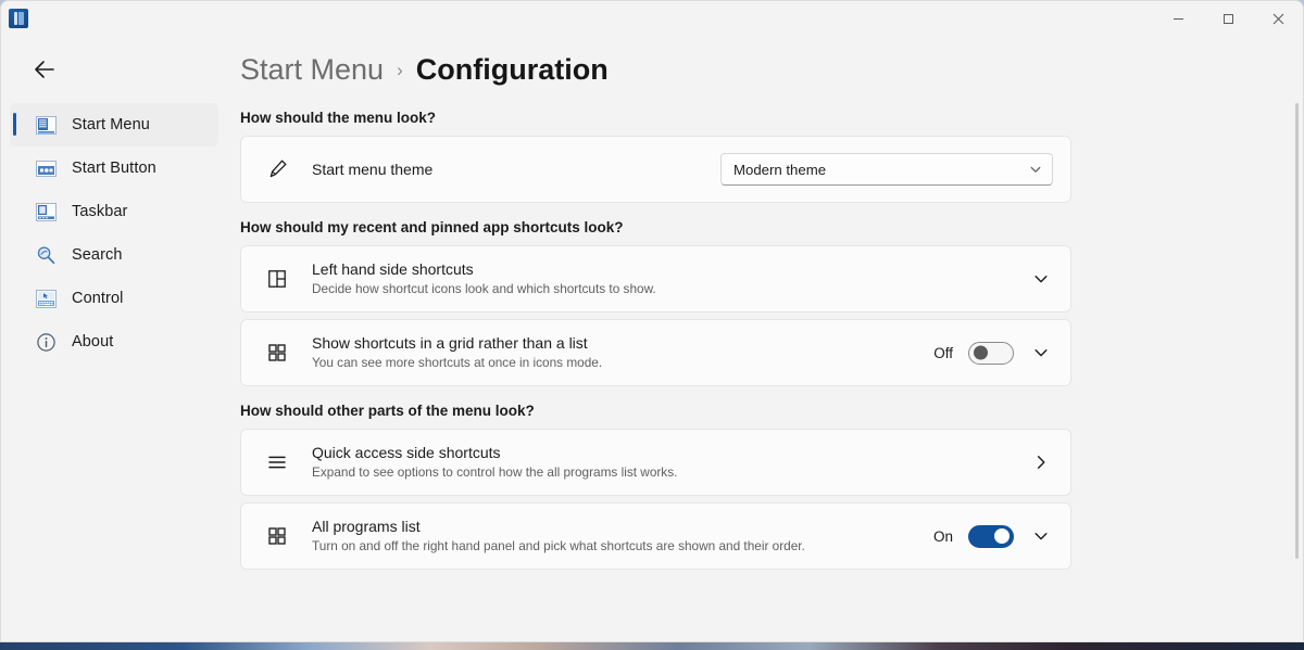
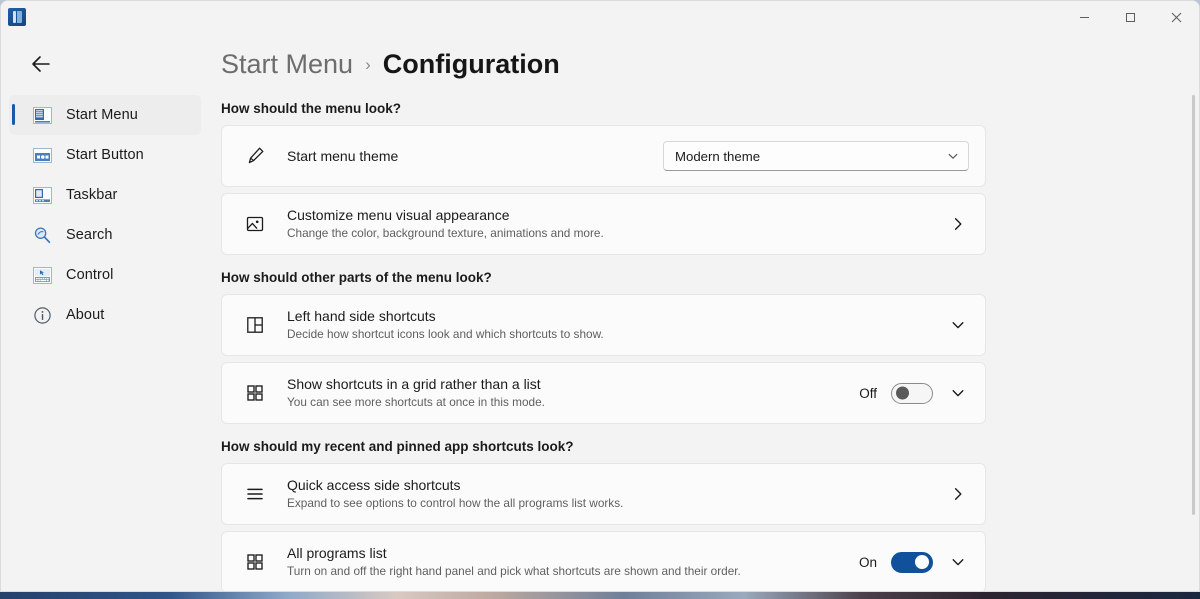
  Start Menu
  Start Button
  Taskbar
  Search
  Control
  About
  Start Menu
  ›
  Configuration
  How should the menu look?
  Start menu theme
  Modern theme
+ Customize menu visual appearance
+ Change the color, background texture, animations and more.
- How should my recent and pinned app shortcuts look?
+ How should other parts of the menu look?
  Left hand side shortcuts
  Decide how shortcut icons look and which shortcuts to show.
  Show shortcuts in a grid rather than a list
- You can see more shortcuts at once in icons mode.
+ You can see more shortcuts at once in this mode.
  Off
- How should other parts of the menu look?
+ How should my recent and pinned app shortcuts look?
  Quick access side shortcuts
  Expand to see options to control how the all programs list works.
  All programs list
  Turn on and off the right hand panel and pick what shortcuts are shown and their order.
  On
